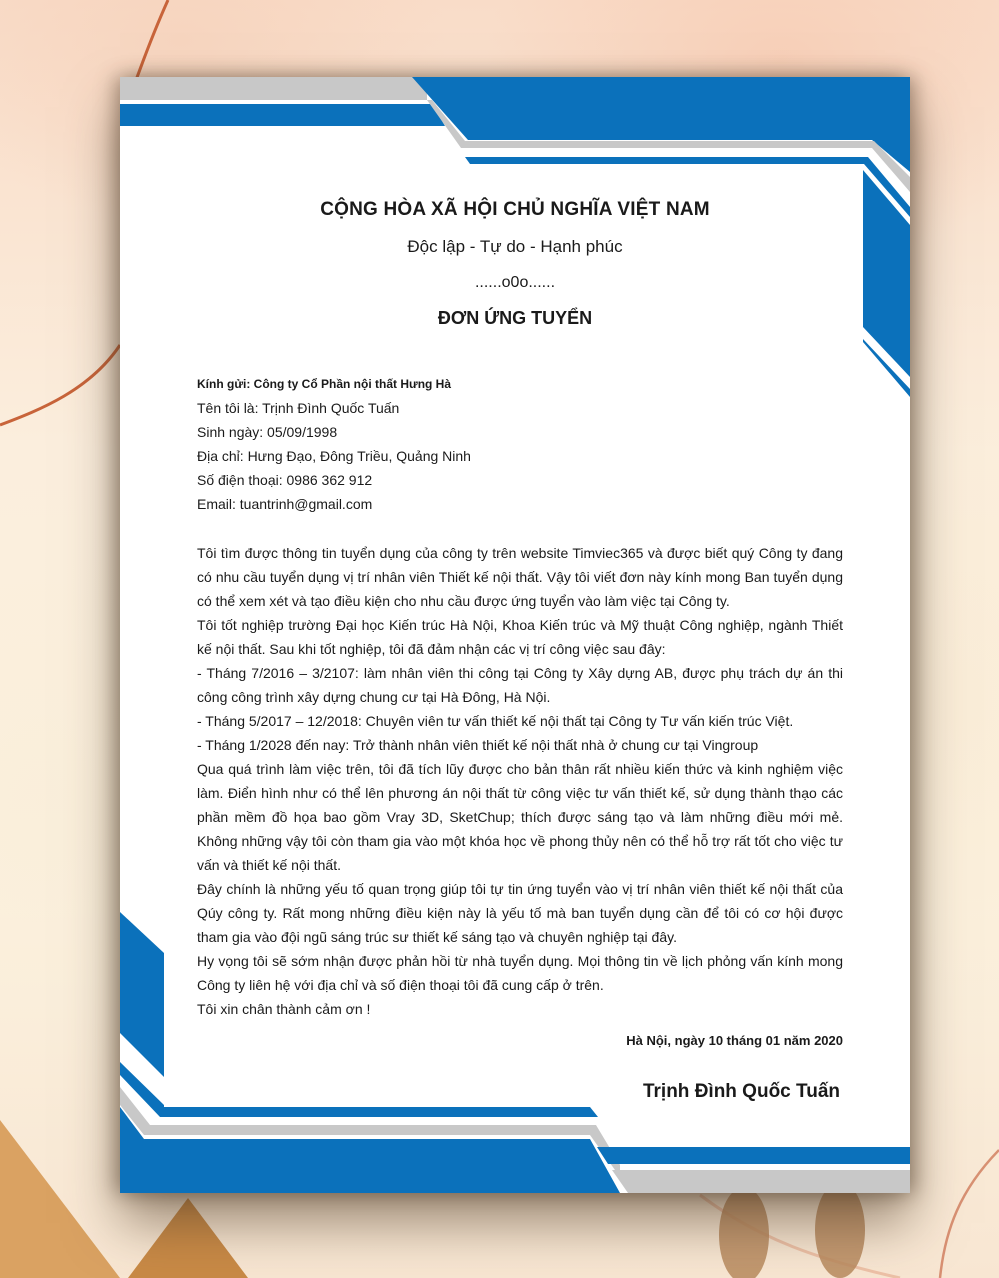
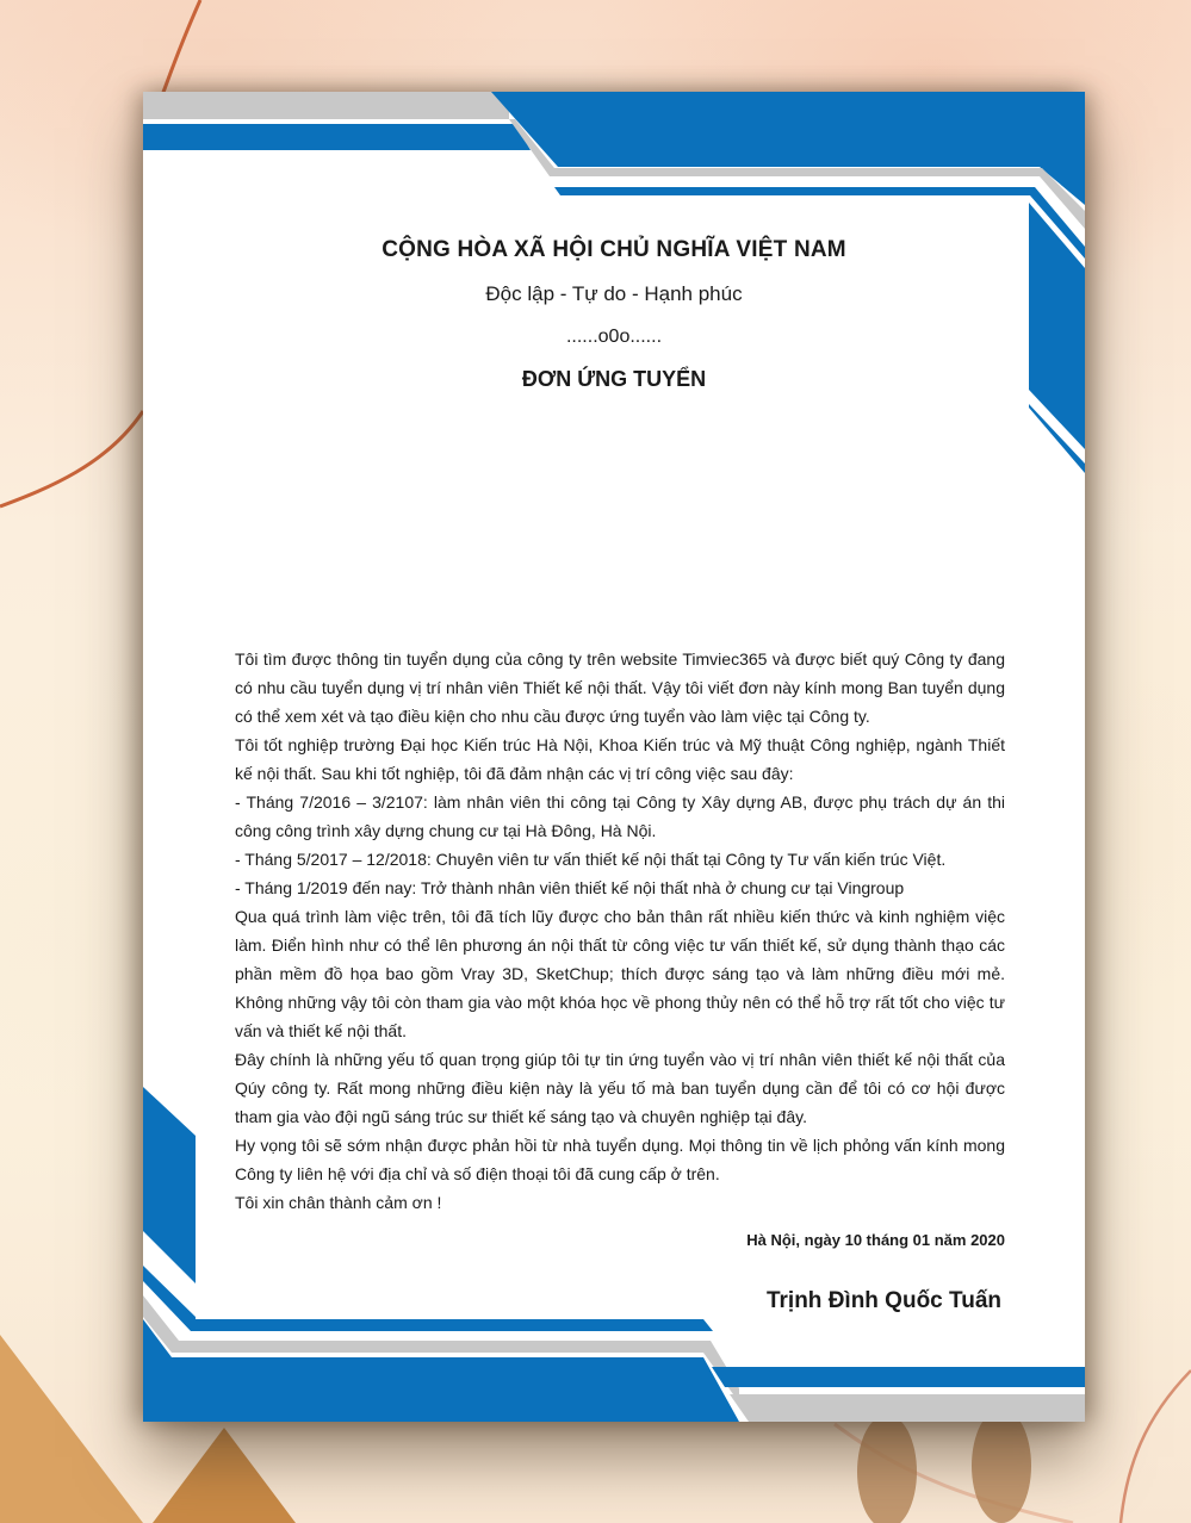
  CỘNG HÒA XÃ HỘI CHỦ NGHĨA VIỆT NAM
  Độc lập - Tự do - Hạnh phúc
  ......o0o......
  ĐƠN ỨNG TUYỂN
- Kính gửi: Công ty Cổ Phần nội thất Hưng Hà
- Tên tôi là: Trịnh Đình Quốc Tuấn
- Sinh ngày: 05/09/1998
- Địa chỉ: Hưng Đạo, Đông Triều, Quảng Ninh
- Số điện thoại: 0986 362 912
- Email: tuantrinh@gmail.com
  Tôi tìm được thông tin tuyển dụng của công ty trên website Timviec365 và được biết quý Công ty đang có nhu cầu tuyển dụng vị trí nhân viên Thiết kế nội thất. Vậy tôi viết đơn này kính mong Ban tuyển dụng có thể xem xét và tạo điều kiện cho nhu cầu được ứng tuyển vào làm việc tại Công ty.
  Tôi tốt nghiệp trường Đại học Kiến trúc Hà Nội, Khoa Kiến trúc và Mỹ thuật Công nghiệp, ngành Thiết kế nội thất. Sau khi tốt nghiệp, tôi đã đảm nhận các vị trí công việc sau đây:
  - Tháng 7/2016 – 3/2107: làm nhân viên thi công tại Công ty Xây dựng AB, được phụ trách dự án thi công công trình xây dựng chung cư tại Hà Đông, Hà Nội.
  - Tháng 5/2017 – 12/2018: Chuyên viên tư vấn thiết kế nội thất tại Công ty Tư vấn kiến trúc Việt.
- - Tháng 1/2028 đến nay: Trở thành nhân viên thiết kế nội thất nhà ở chung cư tại Vingroup
+ - Tháng 1/2019 đến nay: Trở thành nhân viên thiết kế nội thất nhà ở chung cư tại Vingroup
  Qua quá trình làm việc trên, tôi đã tích lũy được cho bản thân rất nhiều kiến thức và kinh nghiệm việc làm. Điển hình như có thể lên phương án nội thất từ công việc tư vấn thiết kế, sử dụng thành thạo các phần mềm đồ họa bao gồm Vray 3D, SketChup; thích được sáng tạo và làm những điều mới mẻ. Không những vậy tôi còn tham gia vào một khóa học về phong thủy nên có thể hỗ trợ rất tốt cho việc tư vấn và thiết kế nội thất.
  Đây chính là những yếu tố quan trọng giúp tôi tự tin ứng tuyển vào vị trí nhân viên thiết kế nội thất của Qúy công ty. Rất mong những điều kiện này là yếu tố mà ban tuyển dụng cần để tôi có cơ hội được tham gia vào đội ngũ sáng trúc sư thiết kế sáng tạo và chuyên nghiệp tại đây.
  Hy vọng tôi sẽ sớm nhận được phản hồi từ nhà tuyển dụng. Mọi thông tin về lịch phỏng vấn kính mong Công ty liên hệ với địa chỉ và số điện thoại tôi đã cung cấp ở trên.
  Tôi xin chân thành cảm ơn !
  Hà Nội, ngày 10 tháng 01 năm 2020
  Trịnh Đình Quốc Tuấn
